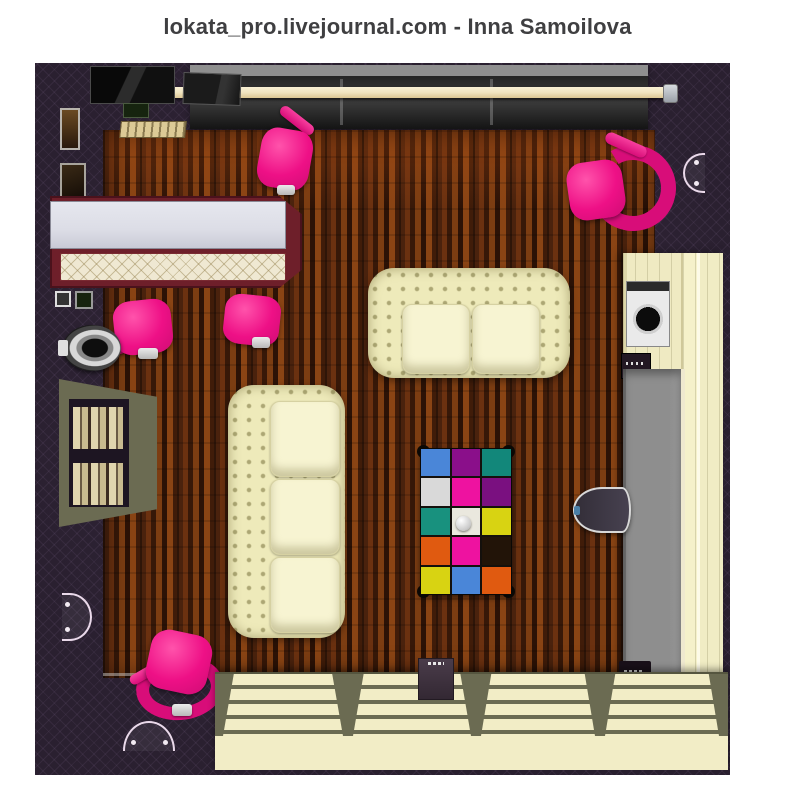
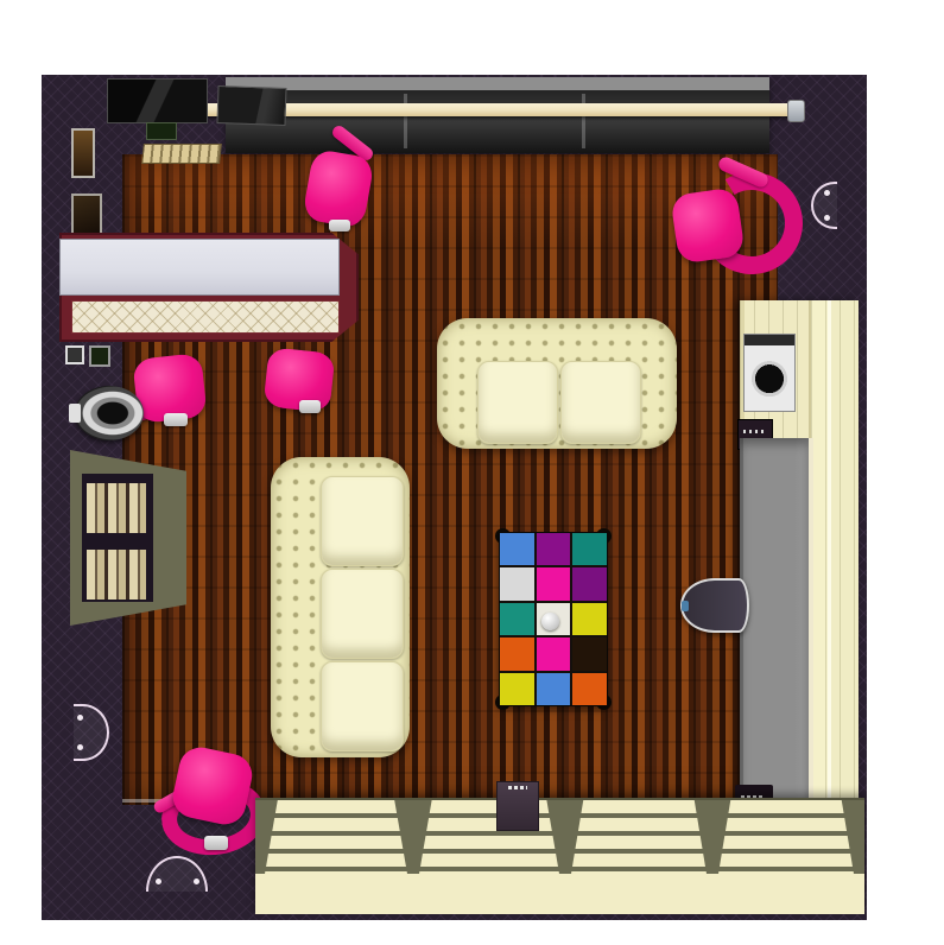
- lokata_pro.livejournal.com - Inna Samoilova
